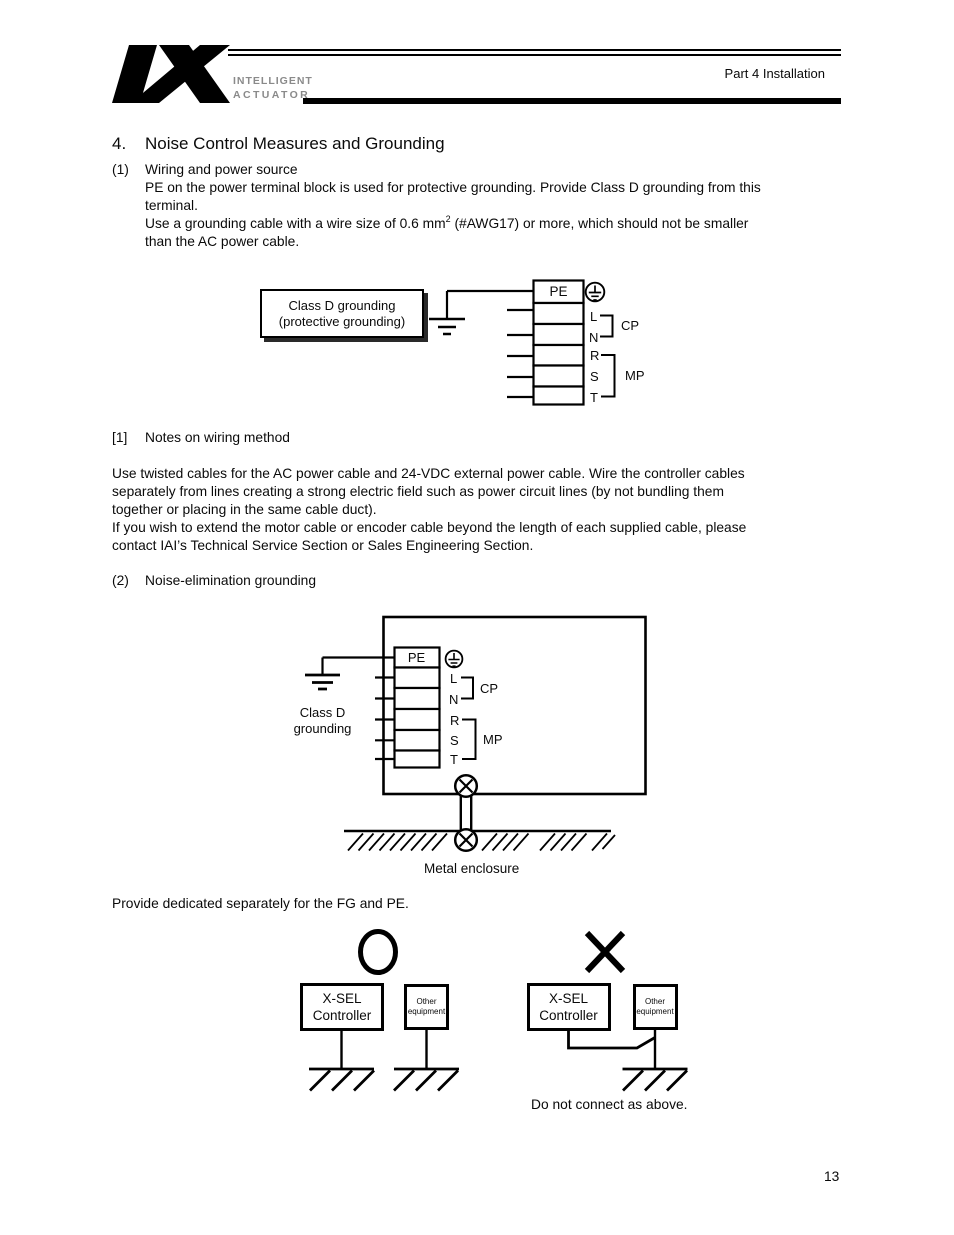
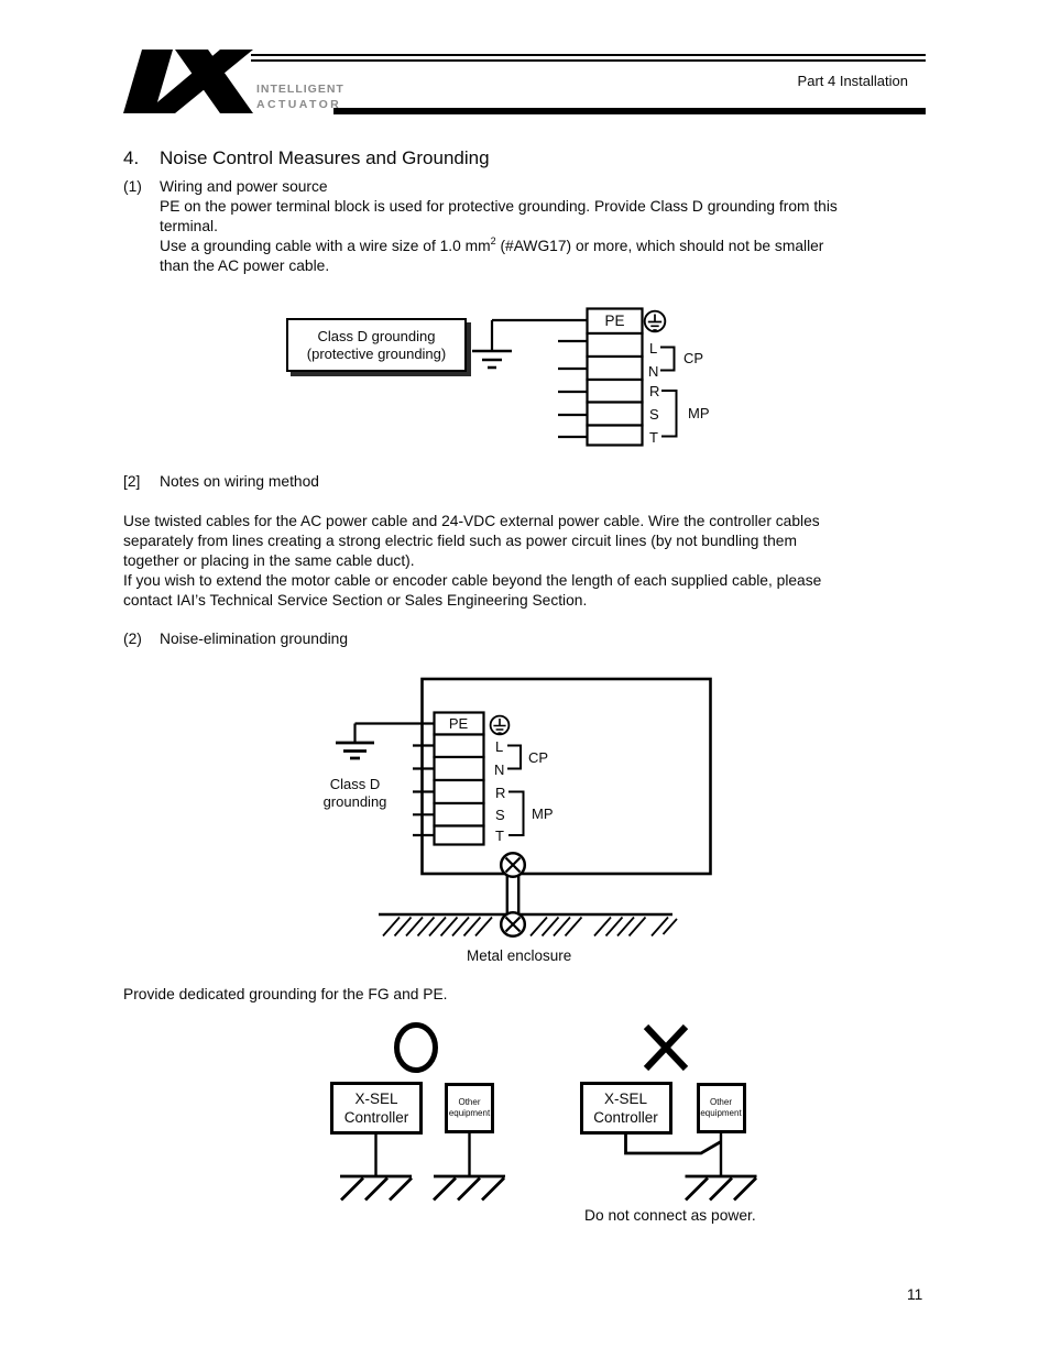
  INTELLIGENT
  ACTUATOR
  Part 4 Installation
  4.
  Noise Control Measures and Grounding
  (1)
  Wiring and power source
  PE on the power terminal block is used for protective grounding. Provide Class D grounding from this
  terminal.
- Use a grounding cable with a wire size of 0.6 mm2 (#AWG17) or more, which should not be smaller
+ Use a grounding cable with a wire size of 1.0 mm2 (#AWG17) or more, which should not be smaller
  than the AC power cable.
  Class D grounding
  (protective grounding)
  PE
  L
  N
  R
  S
  T
  CP
  MP
- [1]
+ [2]
  Notes on wiring method
  Use twisted cables for the AC power cable and 24-VDC external power cable. Wire the controller cables
  separately from lines creating a strong electric field such as power circuit lines (by not bundling them
  together or placing in the same cable duct).
  If you wish to extend the motor cable or encoder cable beyond the length of each supplied cable, please
  contact IAI’s Technical Service Section or Sales Engineering Section.
  (2)
  Noise-elimination grounding
  Class D
  grounding
  PE
  L
  N
  R
  S
  T
  CP
  MP
  Metal enclosure
- Provide dedicated separately for the FG and PE.
+ Provide dedicated grounding for the FG and PE.
  X-SEL
  Controller
  Other
  equipment
  X-SEL
  Controller
  Other
  equipment
- Do not connect as above.
+ Do not connect as power.
- 13
+ 11
